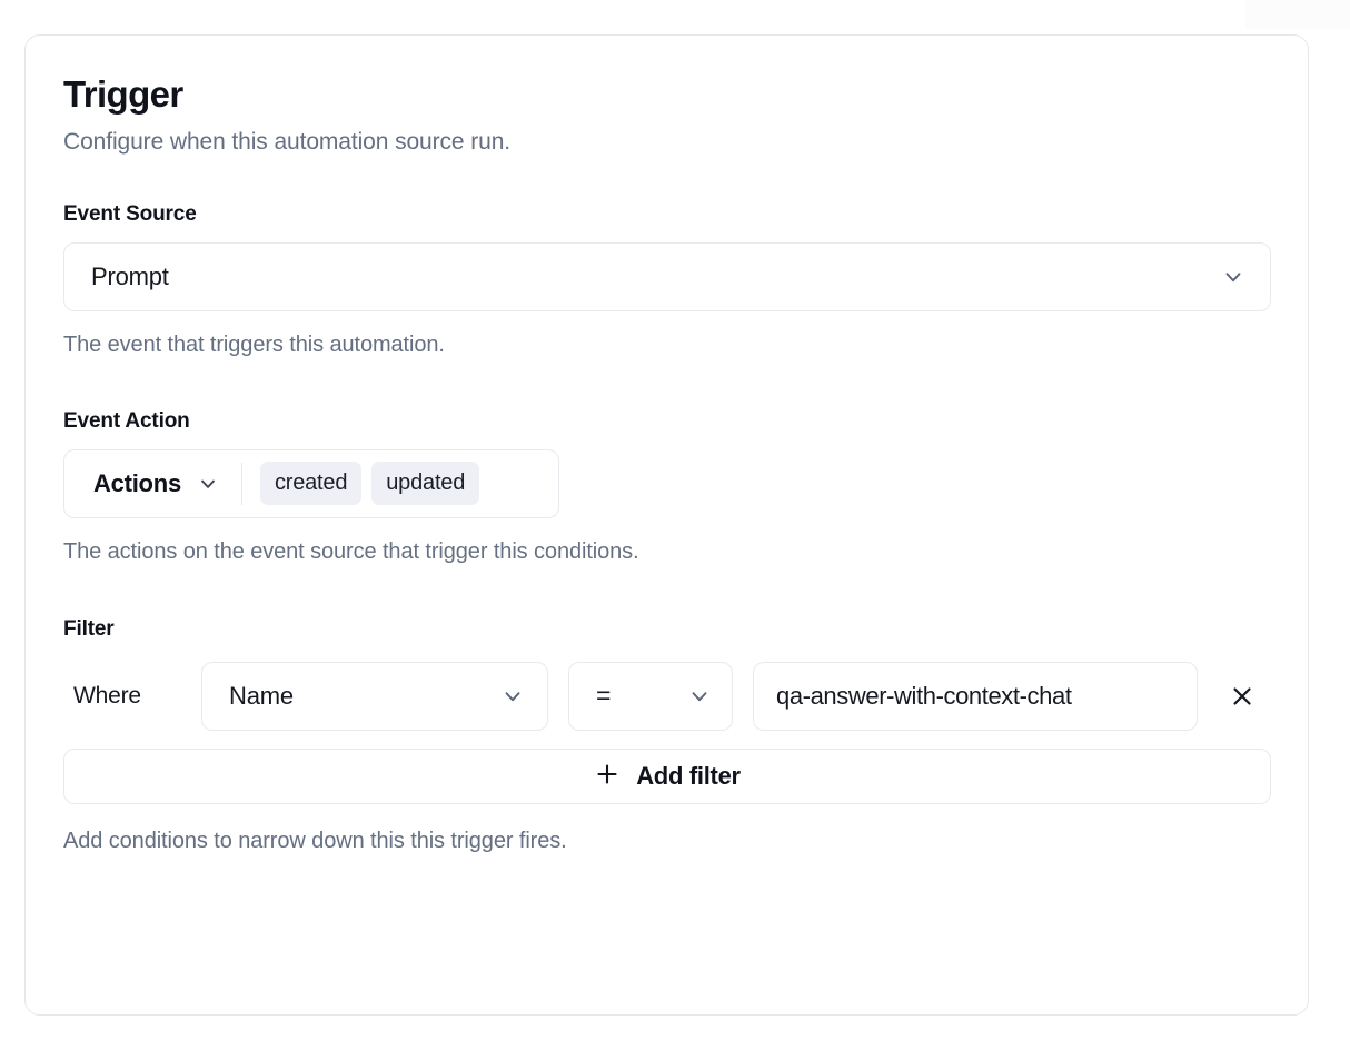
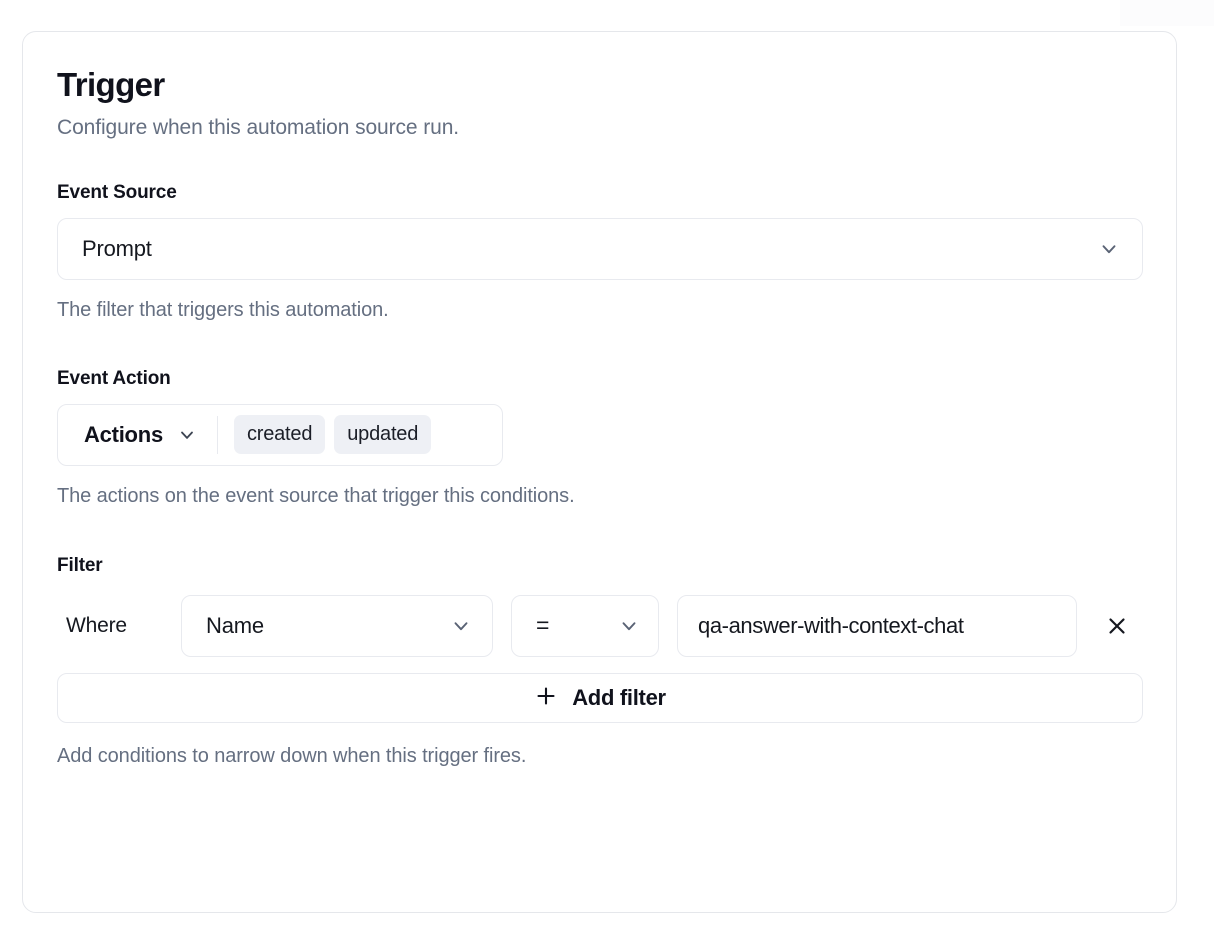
  Trigger
  Configure when this automation source run.
  Event Source
  Prompt
- The event that triggers this automation.
+ The filter that triggers this automation.
  Event Action
  Actions
  created
  updated
  The actions on the event source that trigger this conditions.
  Filter
  Where
  Name
  =
  qa-answer-with-context-chat
  Add filter
- Add conditions to narrow down this this trigger fires.
+ Add conditions to narrow down when this trigger fires.
